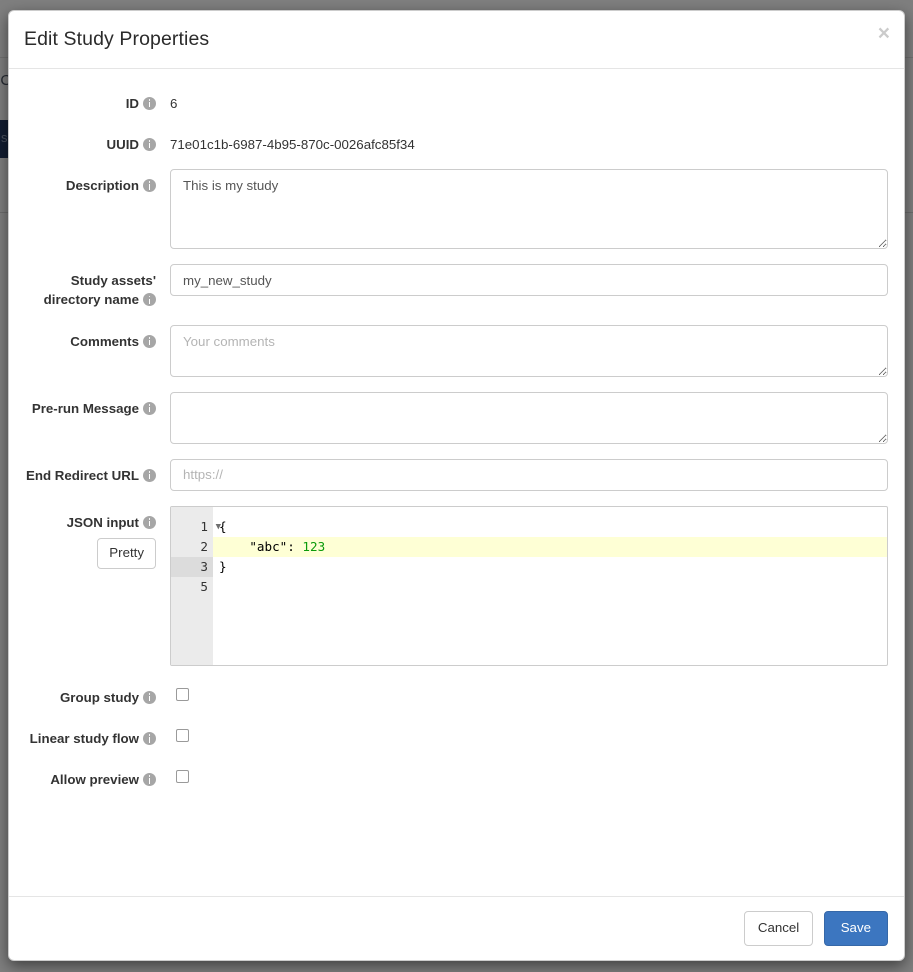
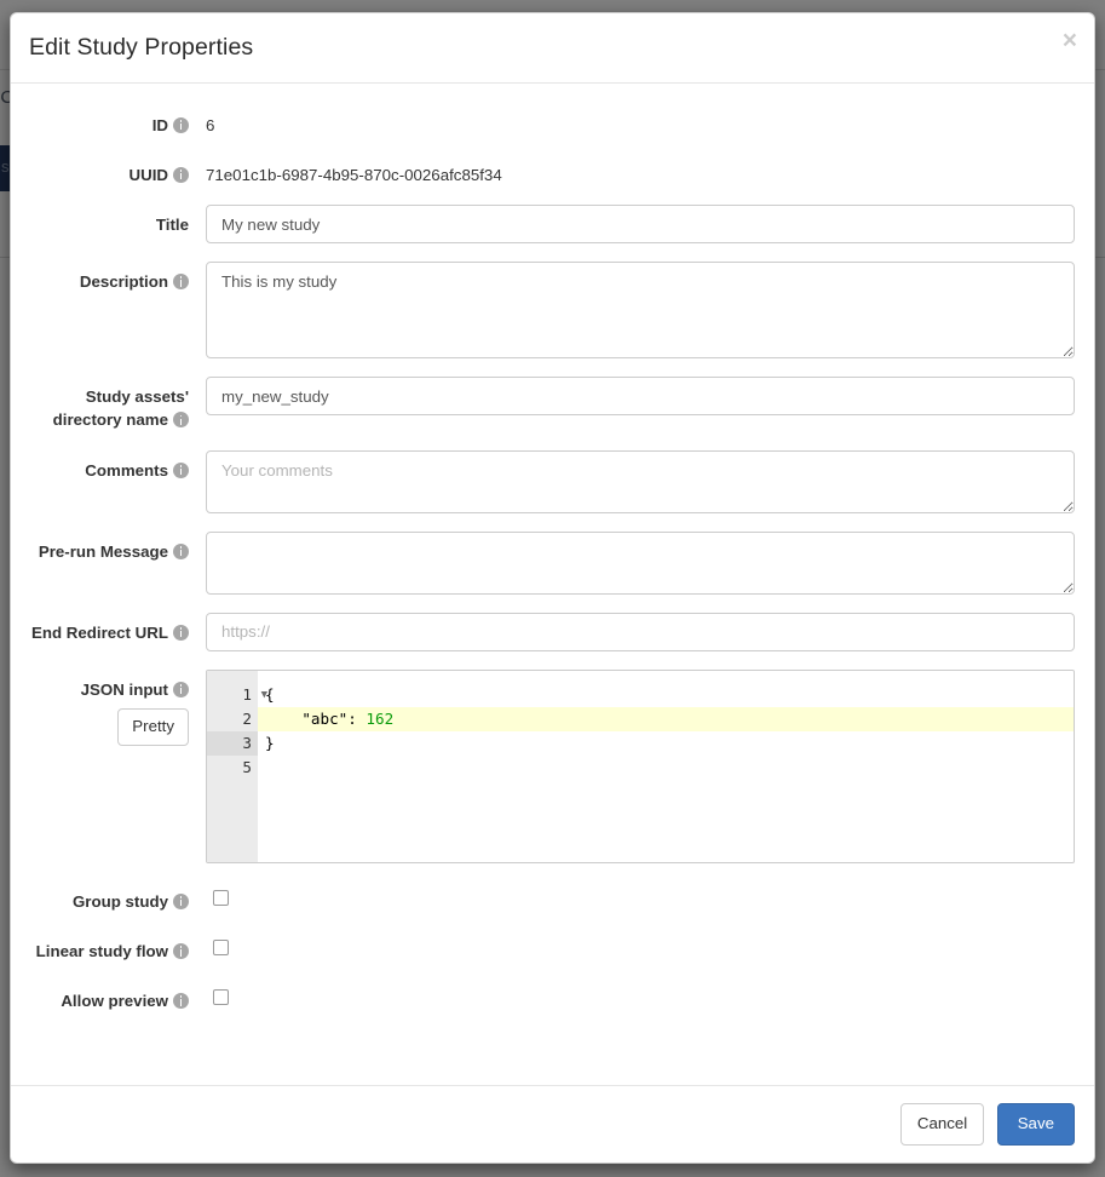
  s
  Edit Study Properties
  ×
  ID
  6
  UUID
  71e01c1b-6987-4b95-870c-0026afc85f34
+ Title
+ My new study
  Description
  This is my study
  Study assets' directory name
  my_new_study
  Comments
  Your comments
  Pre-run Message
  End Redirect URL
  https://
  JSON input
  Pretty
  1
  ▼
  2
  3
  5
  {
- "abc": 123
+ "abc": 162
  }
  Group study
  Linear study flow
  Allow preview
  Cancel Save
